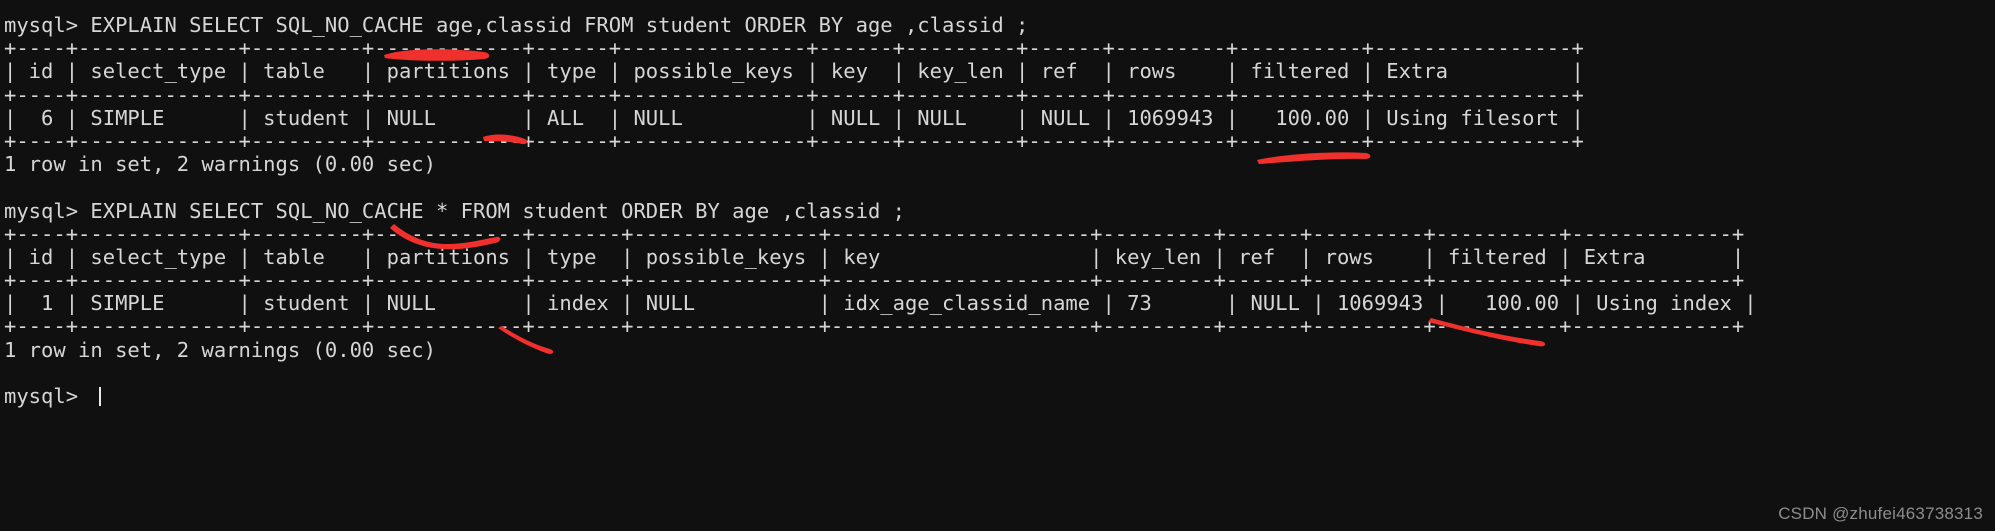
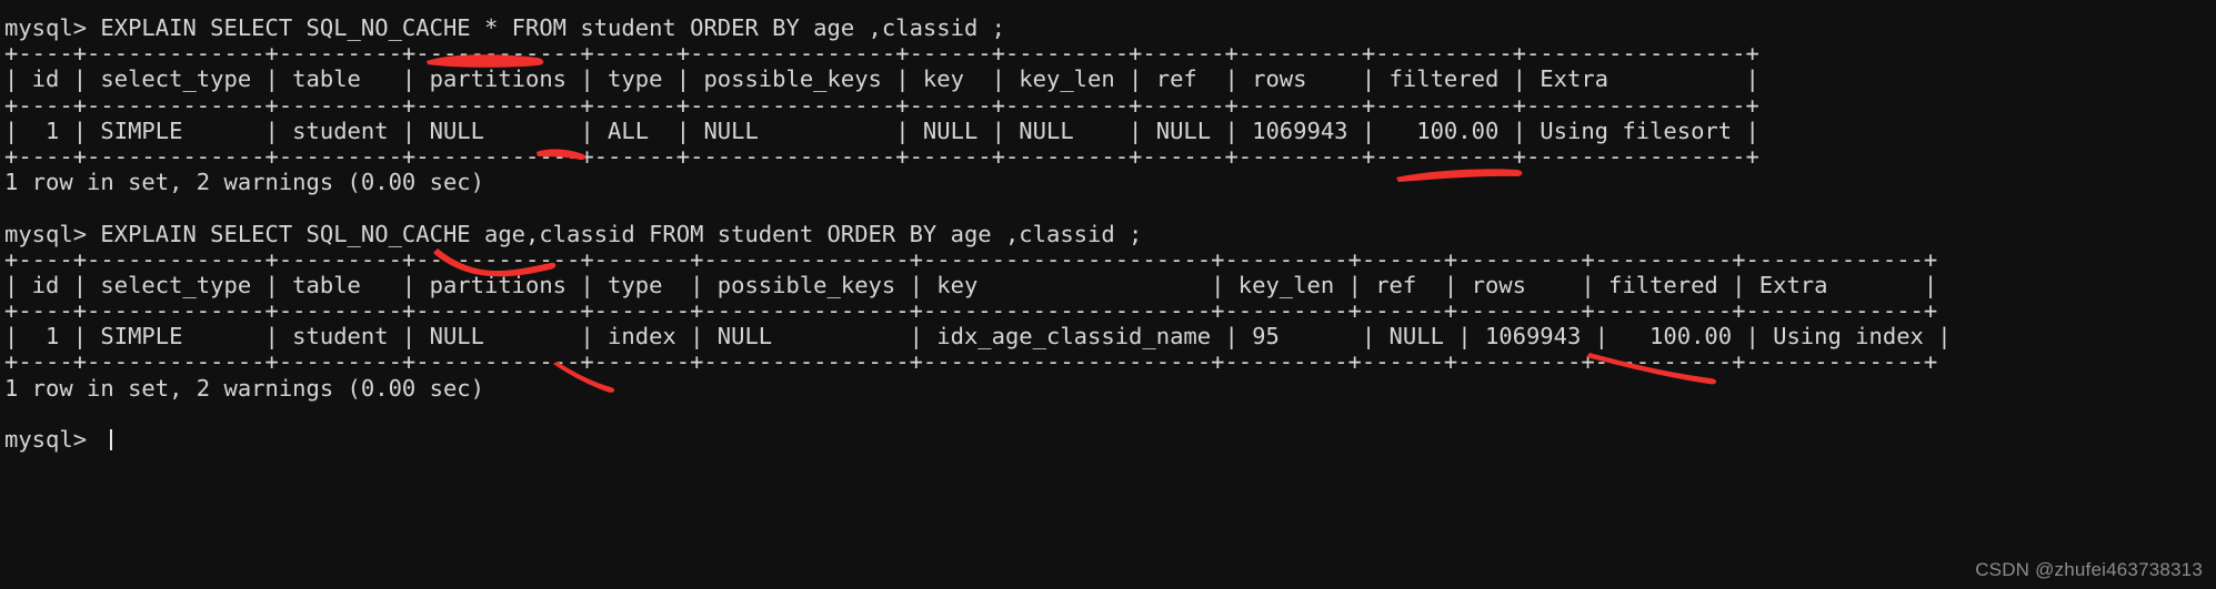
- mysql> EXPLAIN SELECT SQL_NO_CACHE age,classid FROM student ORDER BY age ,classid ;
+ mysql> EXPLAIN SELECT SQL_NO_CACHE * FROM student ORDER BY age ,classid ;
  +----+-------------+---------+------------+------+---------------+------+---------+------+---------+----------+----------------+
  | id | select_type | table | partitions | type | possible_keys | key | key_len | ref | rows | filtered | Extra |
  +----+-------------+---------+------------+------+---------------+------+---------+------+---------+----------+----------------+
- | 6 | SIMPLE | student | NULL | ALL | NULL | NULL | NULL | NULL | 1069943 | 100.00 | Using filesort |
+ | 1 | SIMPLE | student | NULL | ALL | NULL | NULL | NULL | NULL | 1069943 | 100.00 | Using filesort |
  +----+-------------+---------+---------+------+---------------+------+---------+------+---------+----------+----------------+
  1 row in set, 2 warnings (0.00 sec)
- mysql> EXPLAIN SELECT SQL_NO_CACHE * FROM student ORDER BY age ,classid ;
+ mysql> EXPLAIN SELECT SQL_NO_CACHE age,classid FROM student ORDER BY age ,classid ;
  +----+-------------+---------+-----------+-------+---------------+---------------------+---------+------+---------+----------+-------------+
  | id | select_type | table | partitions | type | possible_keys | key | key_len | ref | rows | filtered | Extra |
  +----+-------------+---------+------------+-------+---------------+---------------------+---------+------+---------+----------+-------------+
- | 1 | SIMPLE | student | NULL | index | NULL | idx_age_classid_name | 73 | NULL | 1069943 | 100.00 | Using index |
+ | 1 | SIMPLE | student | NULL | index | NULL | idx_age_classid_name | 95 | NULL | 1069943 | 100.00 | Using index |
  +----+-------------+---------+------------+-------+---------------+---------------------+---------+------+---------+---------+-------------+
  1 row in set, 2 warnings (0.00 sec)
  mysql>
  CSDN @zhufei463738313
